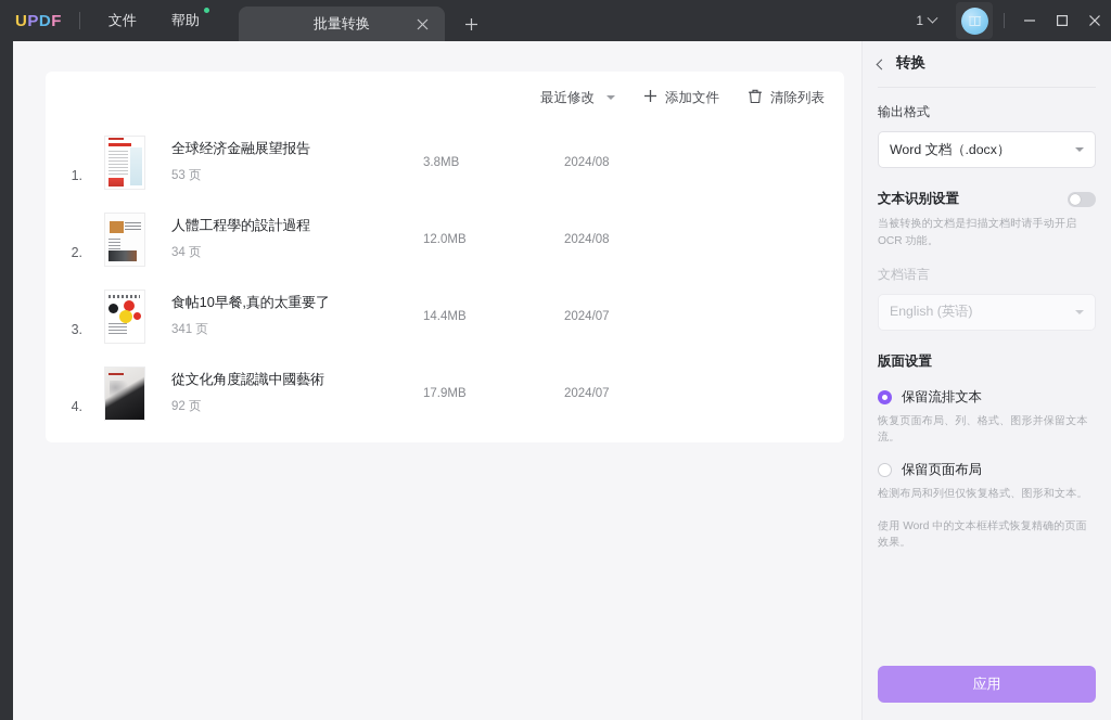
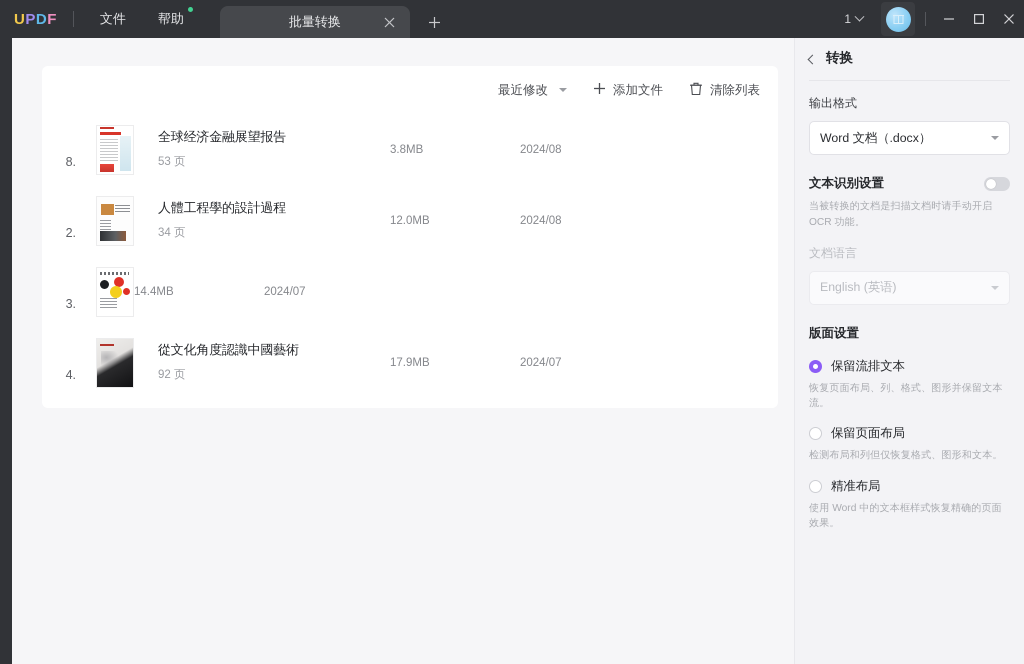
  U
  P
  D
  F
  文件
  帮助
  批量转换
  1
  最近修改
  添加文件
  清除列表
- 1.
+ 8.
  全球经济金融展望报告
  53 页
  3.8MB
  2024/08
  2.
  人體工程學的設計過程
  34 页
  12.0MB
  2024/08
  3.
- 食帖10早餐,真的太重要了
- 341 页
  14.4MB
  2024/07
  4.
  從文化角度認識中國藝術
  92 页
  17.9MB
  2024/07
  转换
  输出格式
  Word 文档（.docx）
  文本识别设置
  当被转换的文档是扫描文档时请手动开启 OCR 功能。
  文档语言
  English (英语)
  版面设置
  保留流排文本
  恢复页面布局、列、格式、图形并保留文本流。
  保留页面布局
  检测布局和列但仅恢复格式、图形和文本。
+ 精准布局
  使用 Word 中的文本框样式恢复精确的页面效果。
- 应用
